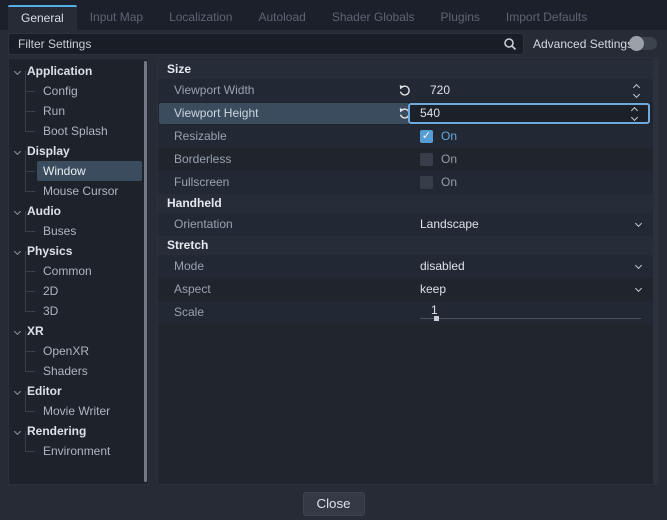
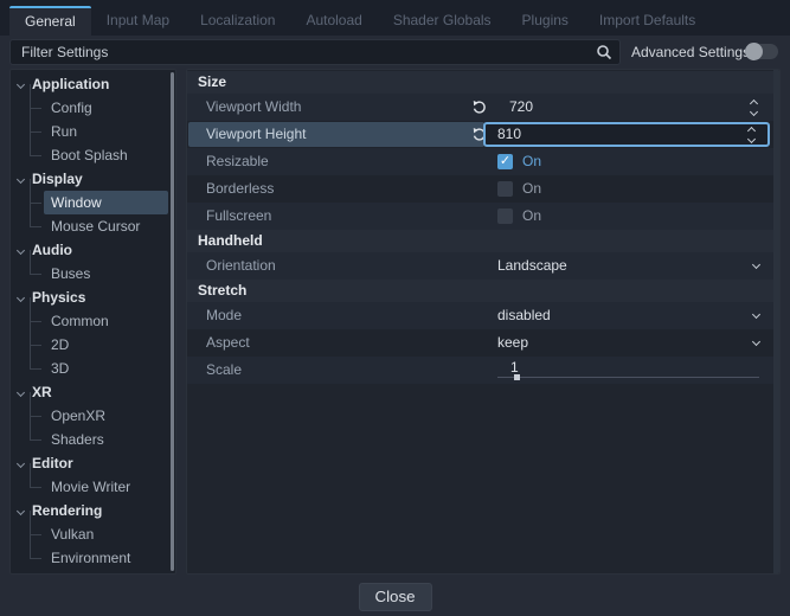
  General
  Input Map
  Localization
  Autoload
  Shader Globals
  Plugins
  Import Defaults
  Filter Settings
  Advanced Setting
  Application
  Config
  Run
  Boot Splash
  Display
  Window
  Mouse Cursor
  Audio
  Buses
  Physics
  Common
  2D
  3D
  XR
  OpenXR
  Shaders
  Editor
  Movie Writer
  Rendering
+ Vulkan
  Environment
  Size
  Viewport Width
  720
  Viewport Height
- 540
+ 810
  Resizable
  ✓
  On
  Borderless
  On
  Fullscreen
  On
  Handheld
  Orientation
  Landscape
  Stretch
  Mode
  disabled
  Aspect
  keep
  Scale
  1
  Close
